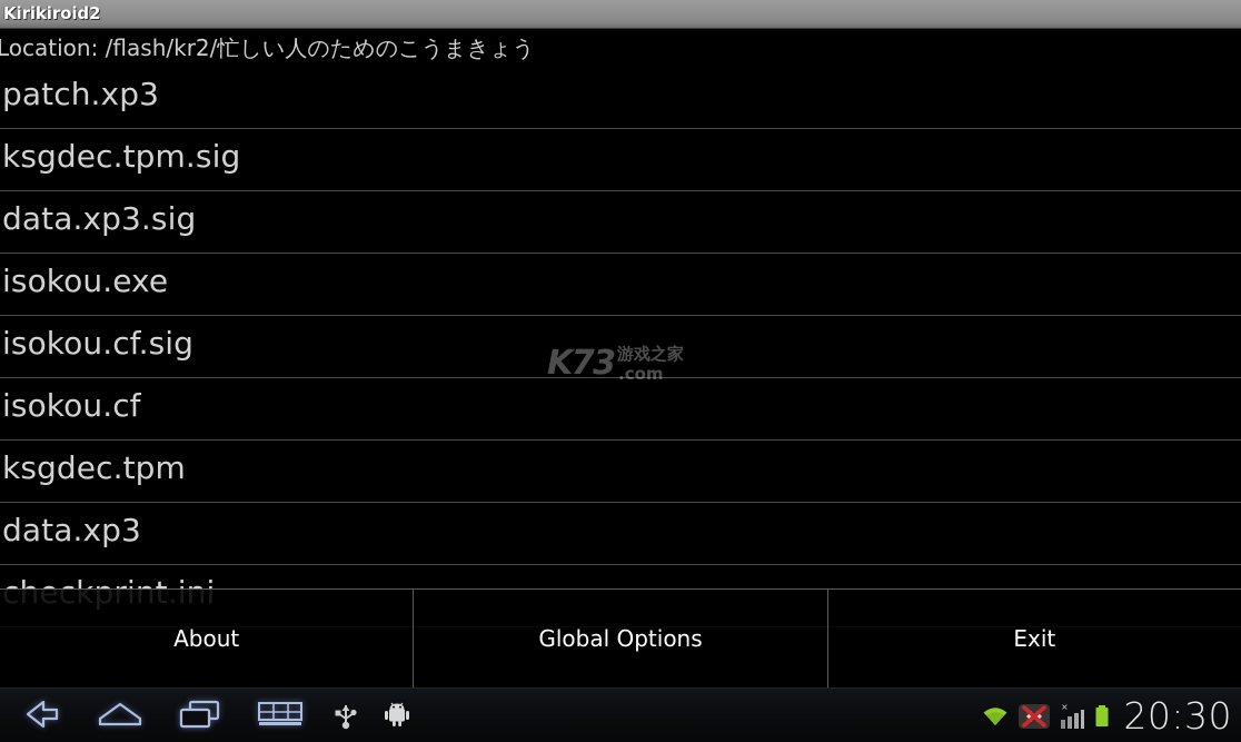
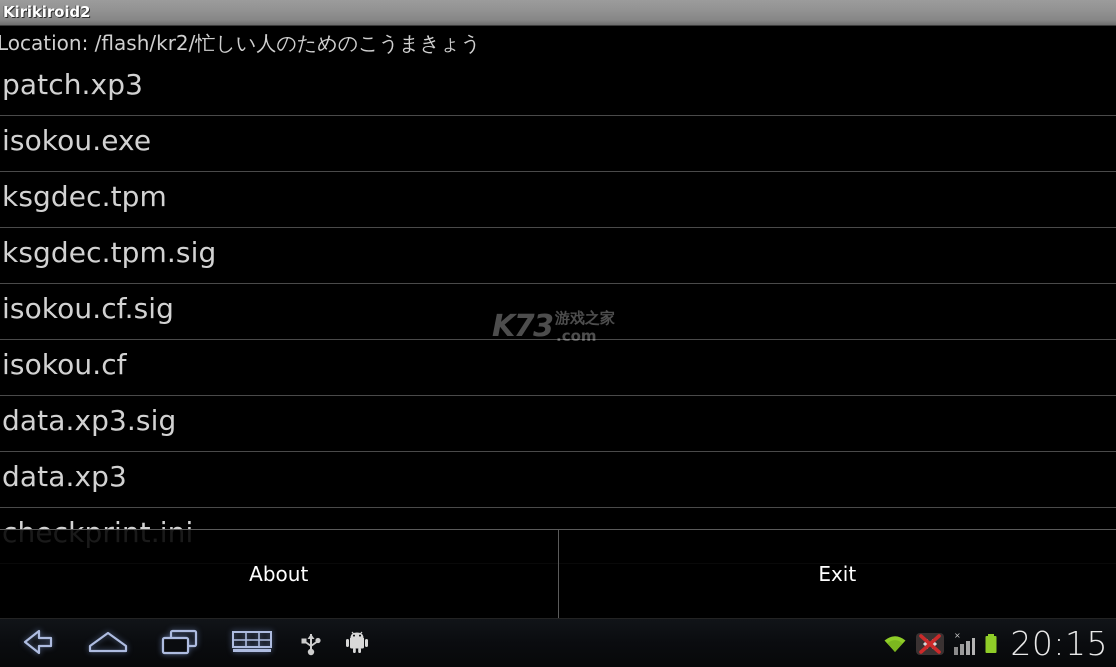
  Kirikiroid2
  Location: /flash/kr2/忙しい人のためのこうまきょう
  patch.xp3
- ksgdec.tpm.sig
+ isokou.exe
- data.xp3.sig
+ ksgdec.tpm
- isokou.exe
+ ksgdec.tpm.sig
  isokou.cf.sig
  isokou.cf
- ksgdec.tpm
+ data.xp3.sig
  data.xp3
  checkprint.ini
  K73
  游戏之家
  .com
  About
- Global Options
  Exit
  ×
- 20:30
+ 20:15
